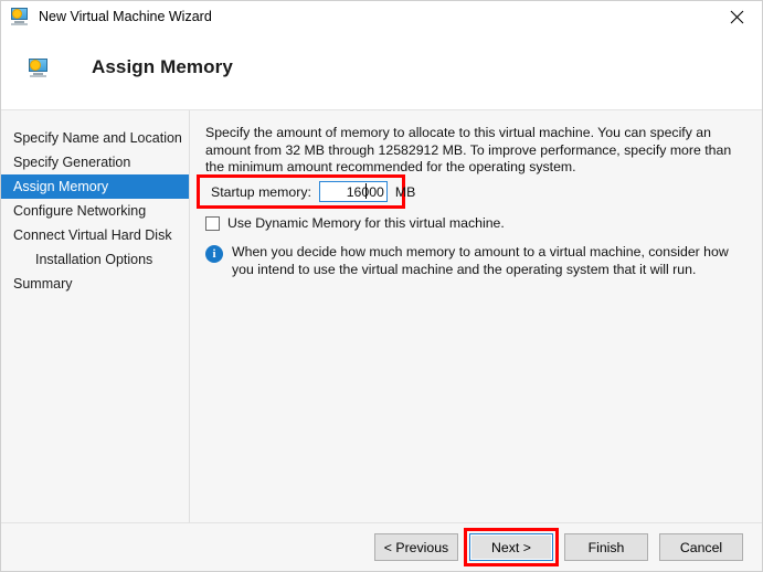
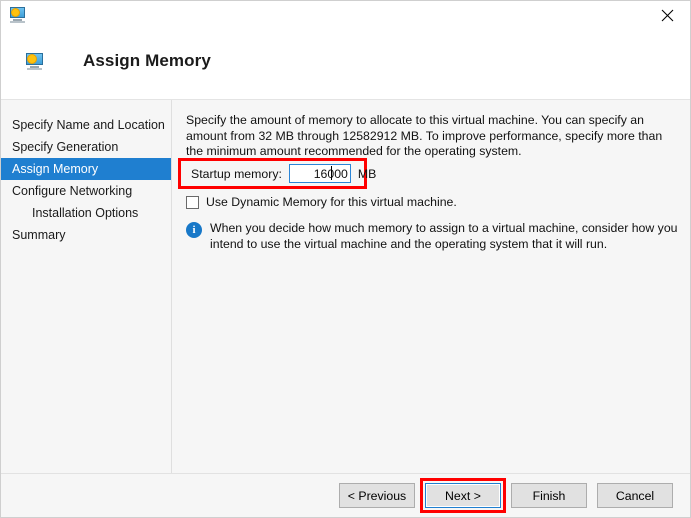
- New Virtual Machine Wizard
  Assign Memory
  Specify Name and Location
  Specify Generation
  Assign Memory
  Configure Networking
- Connect Virtual Hard Disk
  Installation Options
  Summary
  Specify the amount of memory to allocate to this virtual machine. You can specify an amount from 32 MB through 12582912 MB. To improve performance, specify more than the minimum amount recommended for the operating system.
  Startup memory:
  1600
  MB
  Use Dynamic Memory for this virtual machine.
  i
- When you decide how much memory to amount to a virtual machine, consider how you intend to use the virtual machine and the operating system that it will run.
+ When you decide how much memory to assign to a virtual machine, consider how you intend to use the virtual machine and the operating system that it will run.
  < Previous
  Next >
  Finish
  Cancel
